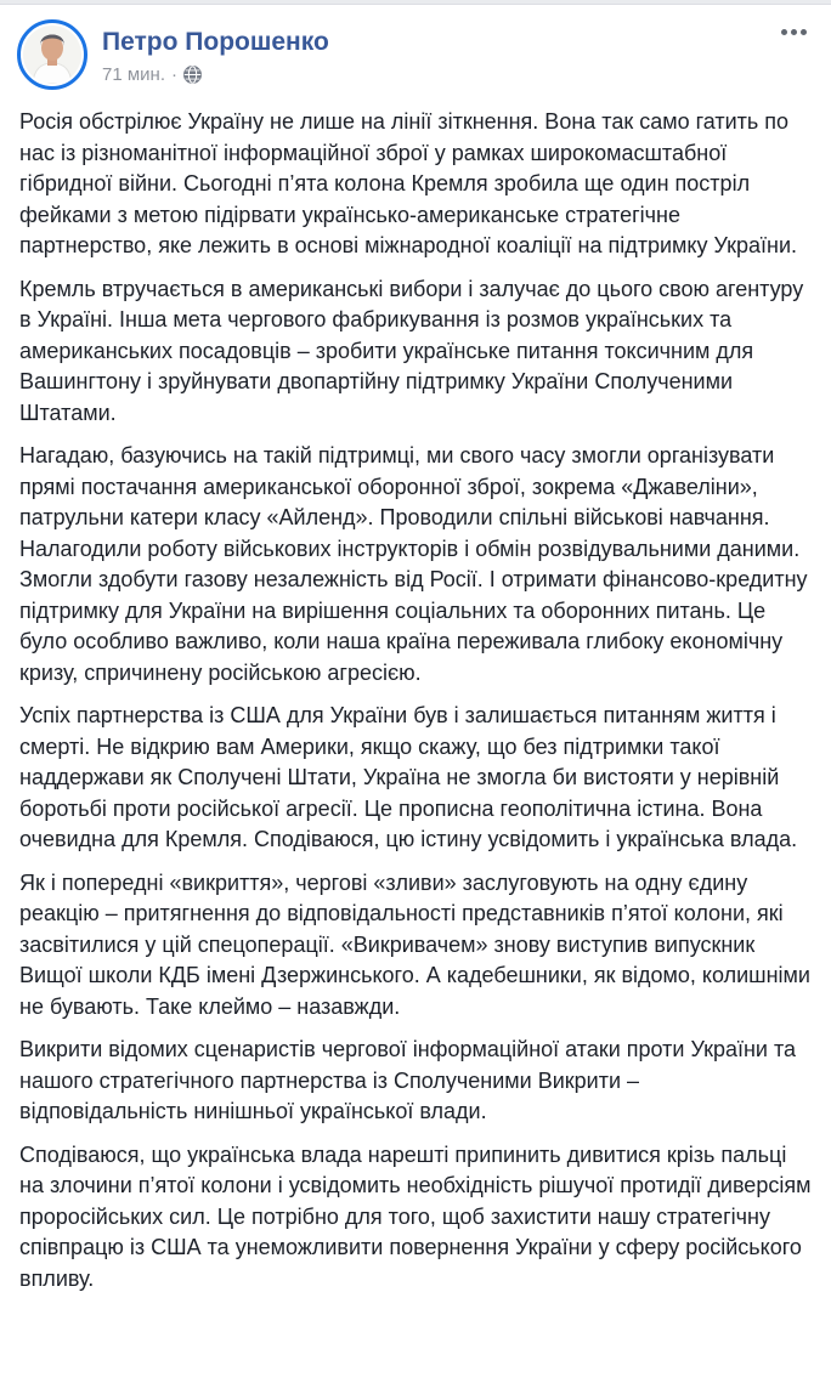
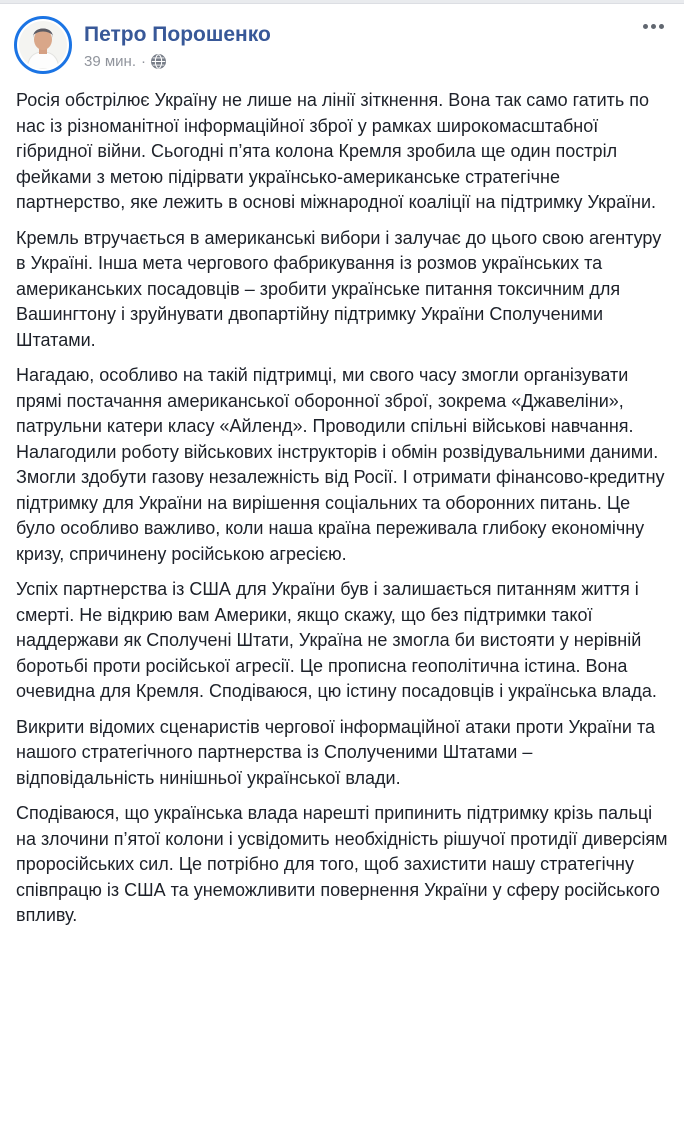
  Петро Порошенко
- 71 мин.
+ 39 мин.
  ·
  Росія обстрілює Україну не лише на лінії зіткнення. Вона так само гатить по нас із різноманітної інформаційної зброї у рамках широкомасштабної гібридної війни. Сьогодні п’ята колона Кремля зробила ще один постріл фейками з метою підірвати українсько-американське стратегічне партнерство, яке лежить в основі міжнародної коаліції на підтримку України.
  Кремль втручається в американські вибори і залучає до цього свою агентуру в Україні. Інша мета чергового фабрикування із розмов українських та американських посадовців – зробити українське питання токсичним для Вашингтону і зруйнувати двопартійну підтримку України Сполученими Штатами.
- Нагадаю, базуючись на такій підтримці, ми свого часу змогли організувати прямі постачання американської оборонної зброї, зокрема «Джавеліни», патрульни катери класу «Айленд». Проводили спільні військові навчання. Налагодили роботу військових інструкторів і обмін розвідувальними даними. Змогли здобути газову незалежність від Росії. І отримати фінансово-кредитну підтримку для України на вирішення соціальних та оборонних питань. Це було особливо важливо, коли наша країна переживала глибоку економічну кризу, спричинену російською агресією.
+ Нагадаю, особливо на такій підтримці, ми свого часу змогли організувати прямі постачання американської оборонної зброї, зокрема «Джавеліни», патрульни катери класу «Айленд». Проводили спільні військові навчання. Налагодили роботу військових інструкторів і обмін розвідувальними даними. Змогли здобути газову незалежність від Росії. І отримати фінансово-кредитну підтримку для України на вирішення соціальних та оборонних питань. Це було особливо важливо, коли наша країна переживала глибоку економічну кризу, спричинену російською агресією.
- Успіх партнерства із США для України був і залишається питанням життя і смерті. Не відкрию вам Америки, якщо скажу, що без підтримки такої наддержави як Сполучені Штати, Україна не змогла би вистояти у нерівній боротьбі проти російської агресії. Це прописна геополітична істина. Вона очевидна для Кремля. Сподіваюся, цю істину усвідомить і українська влада.
+ Успіх партнерства із США для України був і залишається питанням життя і смерті. Не відкрию вам Америки, якщо скажу, що без підтримки такої наддержави як Сполучені Штати, Україна не змогла би вистояти у нерівній боротьбі проти російської агресії. Це прописна геополітична істина. Вона очевидна для Кремля. Сподіваюся, цю істину посадовців і українська влада.
- Як і попередні «викриття», чергові «зливи» заслуговують на одну єдину реакцію – притягнення до відповідальності представників п’ятої колони, які засвітилися у цій спецоперації. «Викривачем» знову виступив випускник Вищої школи КДБ імені Дзержинського. А кадебешники, як відомо, колишніми не бувають. Таке клеймо – назавжди.
- Викрити відомих сценаристів чергової інформаційної атаки проти України та нашого стратегічного партнерства із Сполученими Викрити – відповідальність нинішньої української влади.
+ Викрити відомих сценаристів чергової інформаційної атаки проти України та нашого стратегічного партнерства із Сполученими Штатами – відповідальність нинішньої української влади.
- Сподіваюся, що українська влада нарешті припинить дивитися крізь пальці на злочини п’ятої колони і усвідомить необхідність рішучої протидії диверсіям проросійських сил. Це потрібно для того, щоб захистити нашу стратегічну співпрацю із США та унеможливити повернення України у сферу російського впливу.
+ Сподіваюся, що українська влада нарешті припинить підтримку крізь пальці на злочини п’ятої колони і усвідомить необхідність рішучої протидії диверсіям проросійських сил. Це потрібно для того, щоб захистити нашу стратегічну співпрацю із США та унеможливити повернення України у сферу російського впливу.
